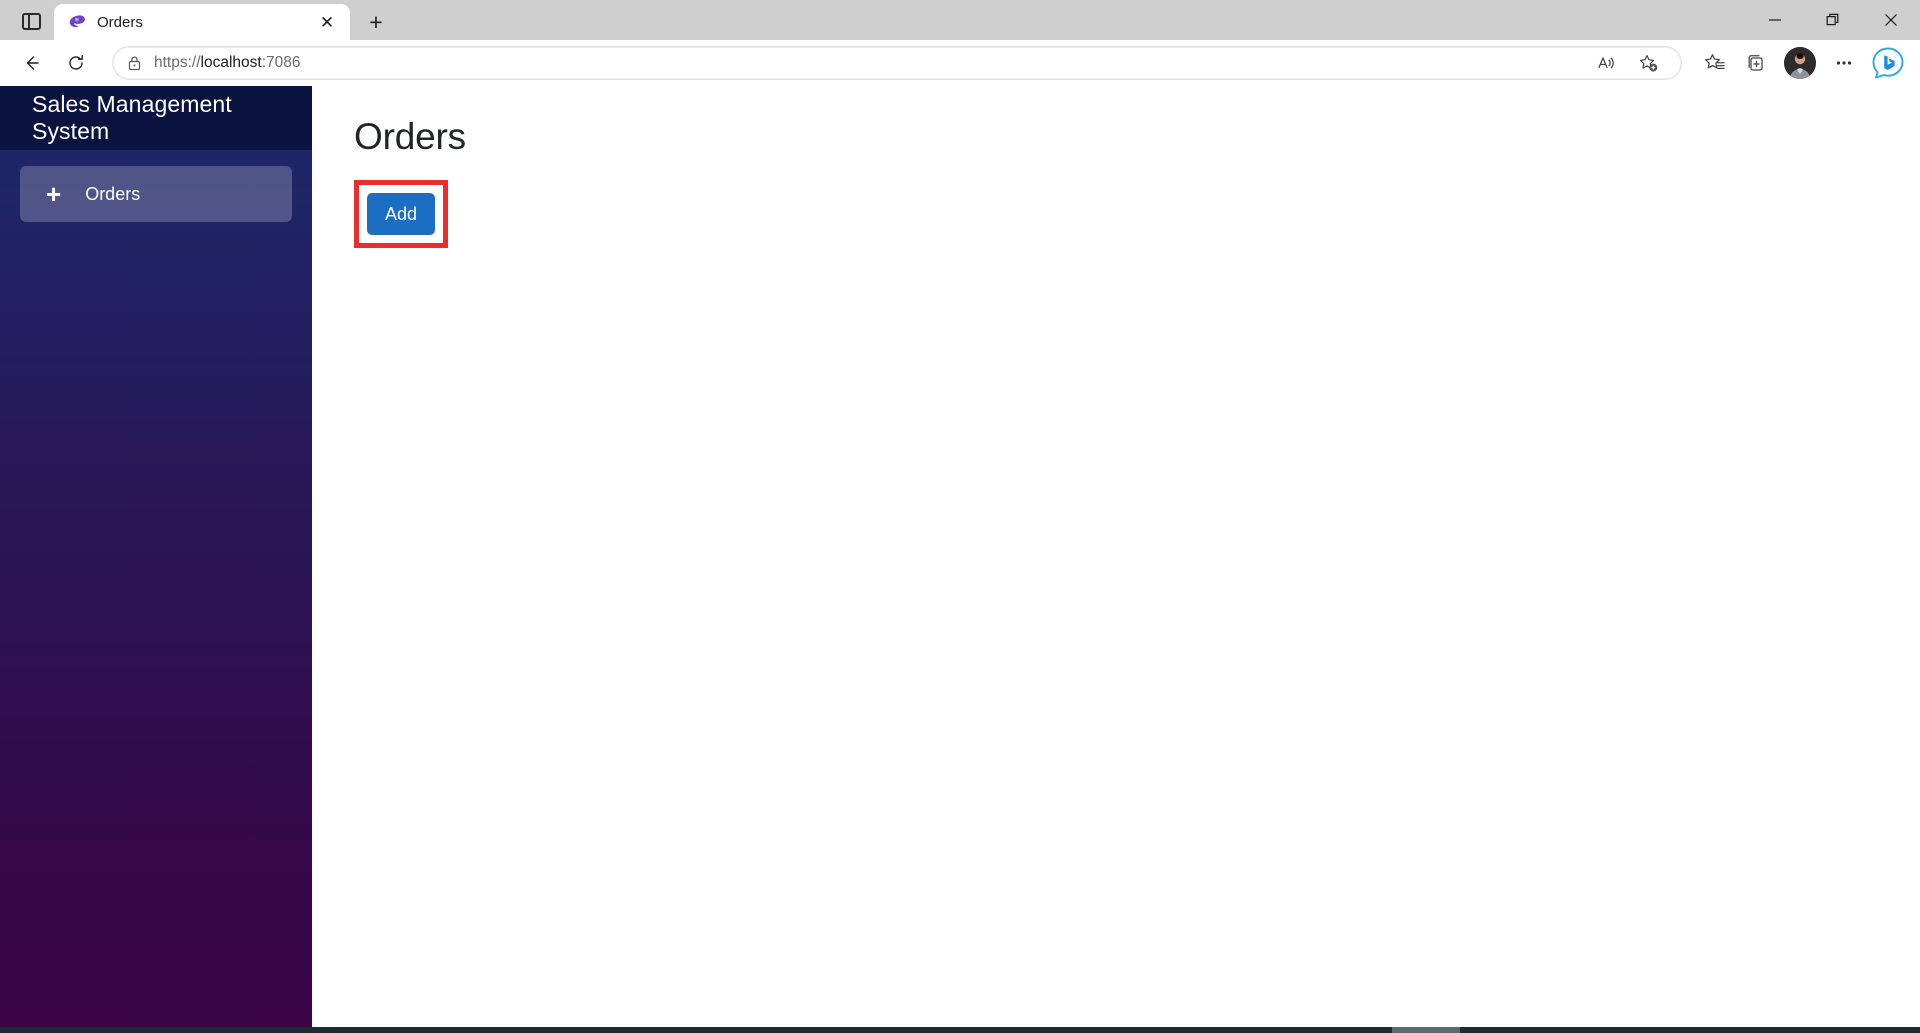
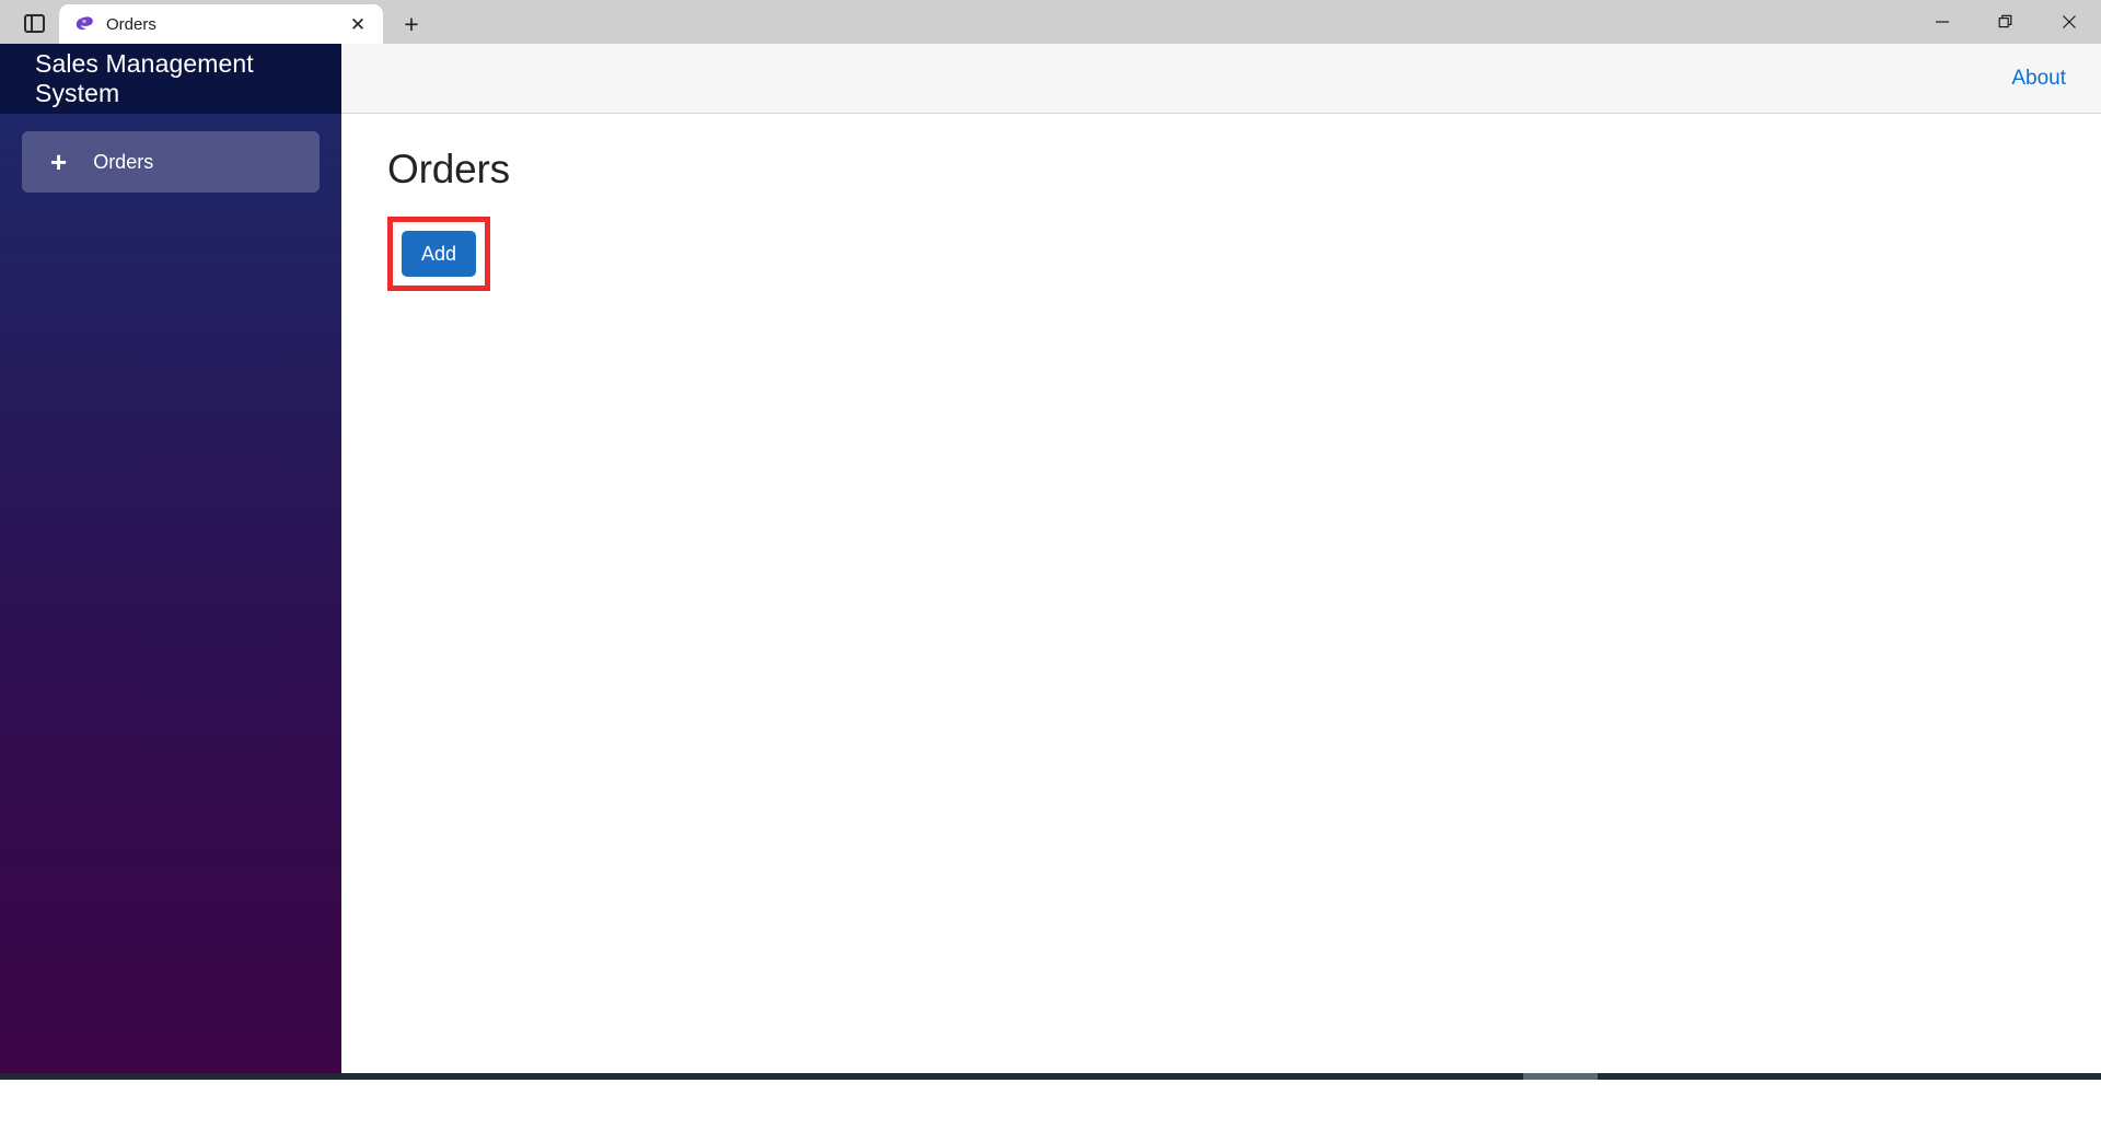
  Orders
  ✕
  +
- https://localhost:7086
  Sales Management System
  +
  Orders
+ About
  Orders
  Add
